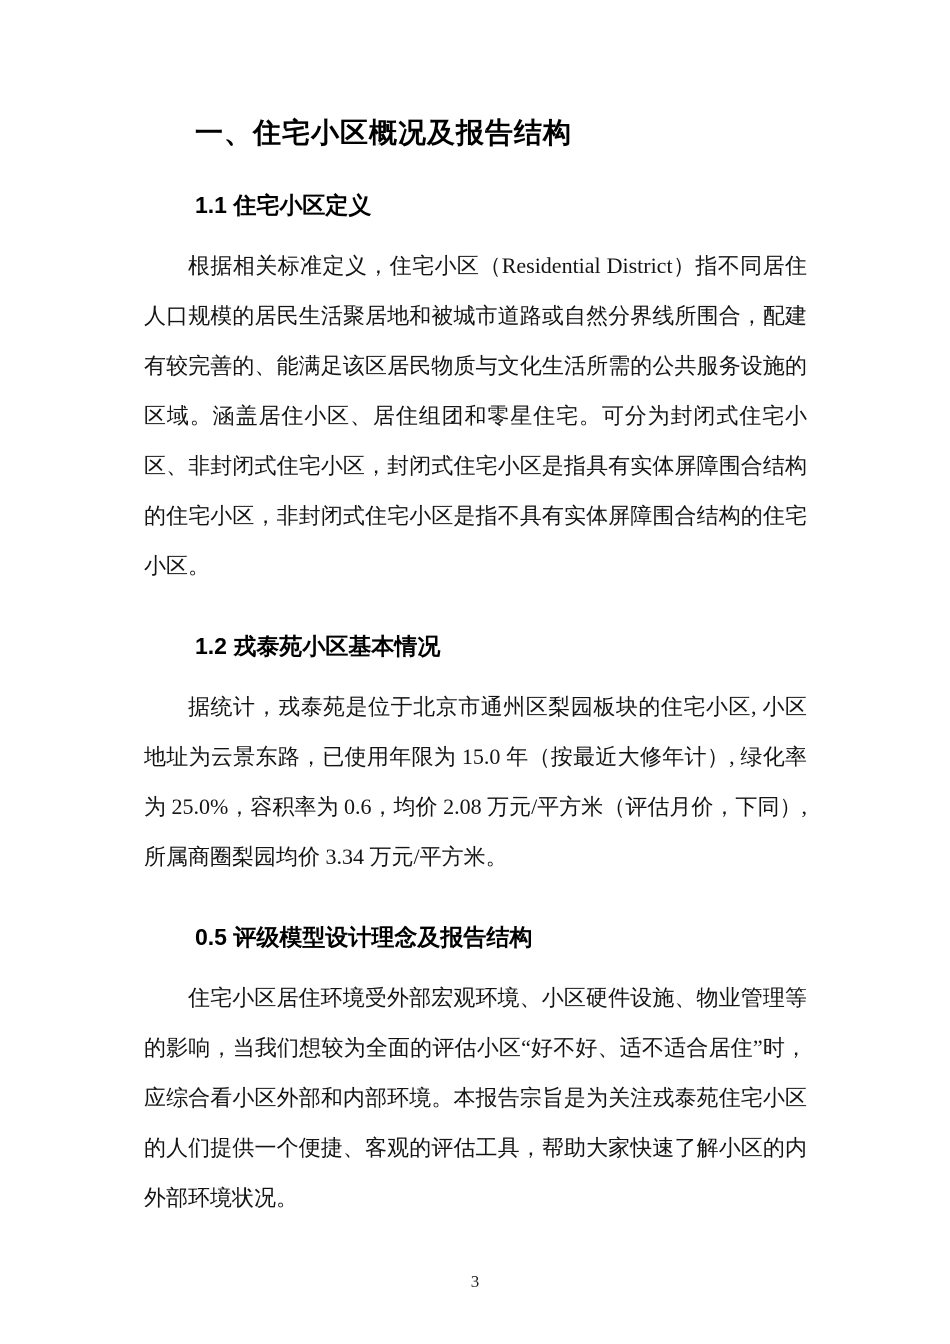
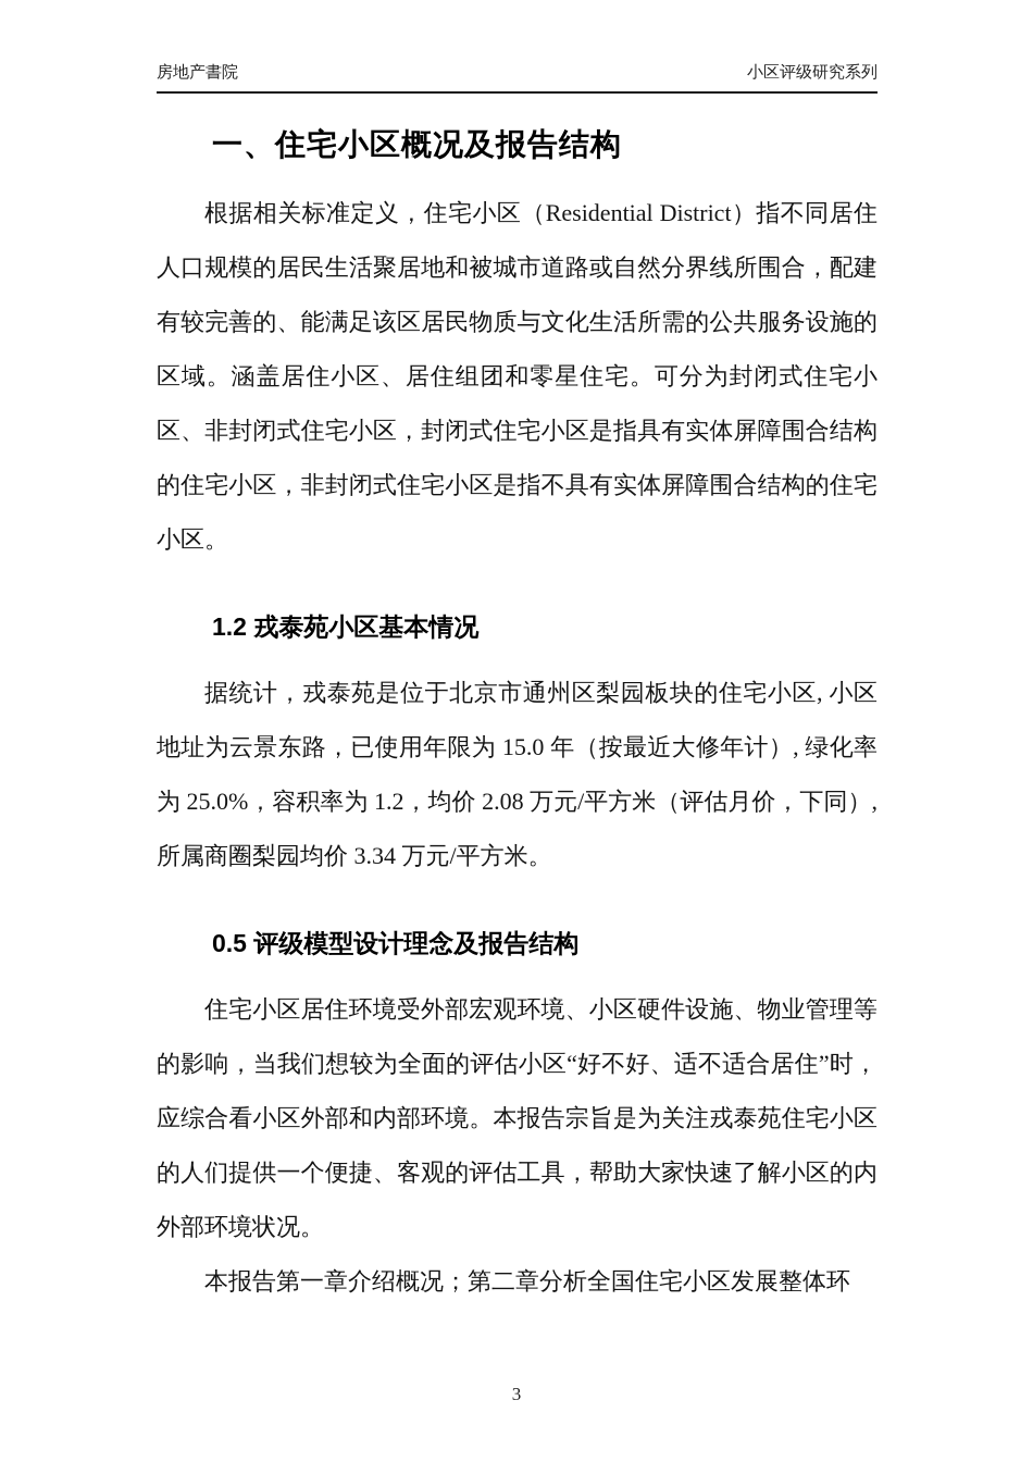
+ 房地产書院
+ 小区评级研究系列
  一、住宅小区概况及报告结构
- 1.1 住宅小区定义
  根据相关标准定义，住宅小区（Residential District）指不同居住人口规模的居民生活聚居地和被城市道路或自然分界线所围合，配建有较完善的、能满足该区居民物质与文化生活所需的公共服务设施的区域。涵盖居住小区、居住组团和零星住宅。可分为封闭式住宅小区、非封闭式住宅小区，封闭式住宅小区是指具有实体屏障围合结构的住宅小区，非封闭式住宅小区是指不具有实体屏障围合结构的住宅小区。
  1.2 戎泰苑小区基本情况
- 据统计，戎泰苑是位于北京市通州区梨园板块的住宅小区, 小区地址为云景东路，已使用年限为 15.0 年（按最近大修年计）, 绿化率为 25.0%，容积率为 0.6，均价 2.08 万元/平方米（评估月价，下同）, 所属商圈梨园均价 3.34 万元/平方米。
+ 据统计，戎泰苑是位于北京市通州区梨园板块的住宅小区, 小区地址为云景东路，已使用年限为 15.0 年（按最近大修年计）, 绿化率为 25.0%，容积率为 1.2，均价 2.08 万元/平方米（评估月价，下同）, 所属商圈梨园均价 3.34 万元/平方米。
  0.5 评级模型设计理念及报告结构
  住宅小区居住环境受外部宏观环境、小区硬件设施、物业管理等的影响，当我们想较为全面的评估小区“好不好、适不适合居住”时，应综合看小区外部和内部环境。本报告宗旨是为关注戎泰苑住宅小区的人们提供一个便捷、客观的评估工具，帮助大家快速了解小区的内外部环境状况。
+ 本报告第一章介绍概况；第二章分析全国住宅小区发展整体环
  3
